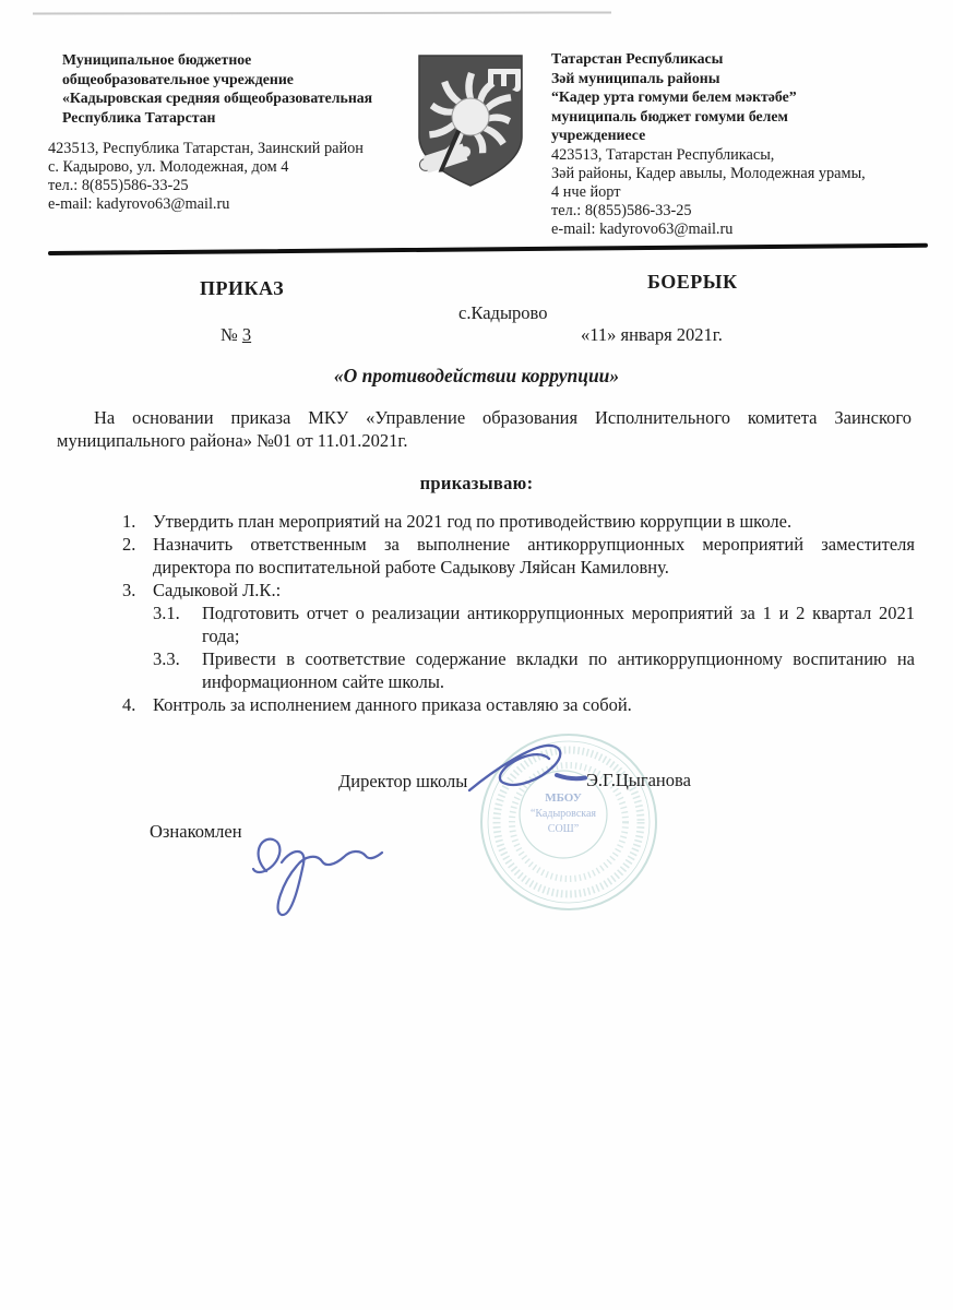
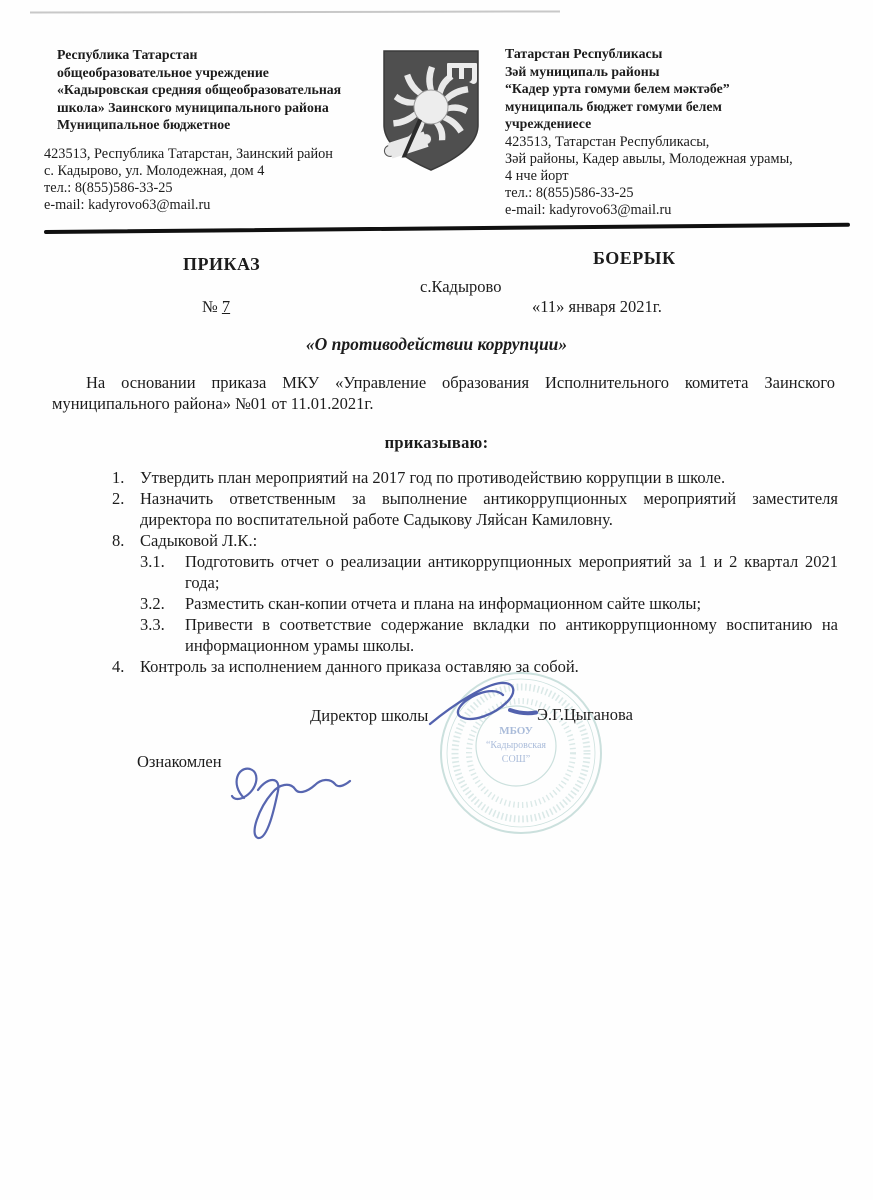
- Муниципальное бюджетное
+ Республика Татарстан
  общеобразовательное учреждение
  «Кадыровская средняя общеобразовательная
+ школа» Заинского муниципального района
- Республика Татарстан
+ Муниципальное бюджетное
  423513, Республика Татарстан, Заинский район
  с. Кадырово, ул. Молодежная, дом 4
  тел.: 8(855)586-33-25
  e-mail: kadyrovo63@mail.ru
  Татарстан Республикасы
  Зәй муниципаль районы
  “Кадер урта гомуми белем мәктәбе”
  муниципаль бюджет гомуми белем
  учреждениесе
  423513, Татарстан Республикасы,
  Зәй районы, Кадер авылы, Молодежная урамы,
  4 нче йорт
  тел.: 8(855)586-33-25
  e-mail: kadyrovo63@mail.ru
  ПРИКАЗ
  БОЕРЫК
  с.Кадырово
- № 3
+ № 7
  «11» января 2021г.
  «О противодействии коррупции»
  На основании приказа МКУ «Управление образования Исполнительного комитета Заинского муниципального района» №01 от 11.01.2021г.
  приказываю:
  1.
- Утвердить план мероприятий на 2021 год по противодействию коррупции в школе.
+ Утвердить план мероприятий на 2017 год по противодействию коррупции в школе.
  2.
  Назначить ответственным за выполнение антикоррупционных мероприятий заместителя директора по воспитательной работе Садыкову Ляйсан Камиловну.
- 3.
+ 8.
  Садыковой Л.К.:
  3.1.
  Подготовить отчет о реализации антикоррупционных мероприятий за 1 и 2 квартал 2021 года;
+ 3.2.
+ Разместить скан-копии отчета и плана на информационном сайте школы;
  3.3.
- Привести в соответствие содержание вкладки по антикоррупционному воспитанию на информационном сайте школы.
+ Привести в соответствие содержание вкладки по антикоррупционному воспитанию на информационном урамы школы.
  4.
  Контроль за исполнением данного приказа оставляю за собой.
  Директор школы
  Э.Г.Цыганова
  Ознакомлен
  МБОУ
  “Кадыровская
  СОШ”
